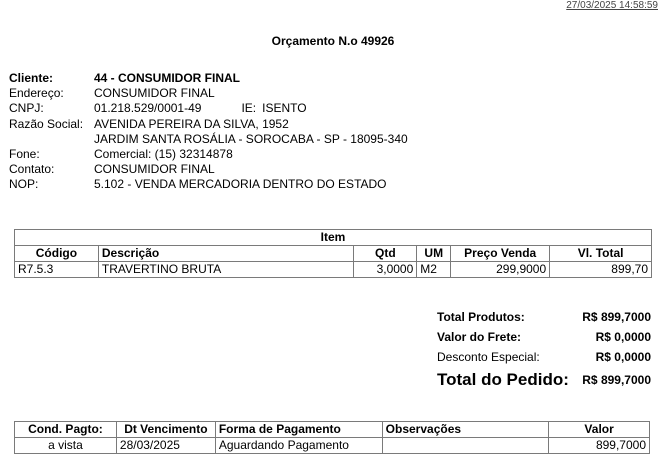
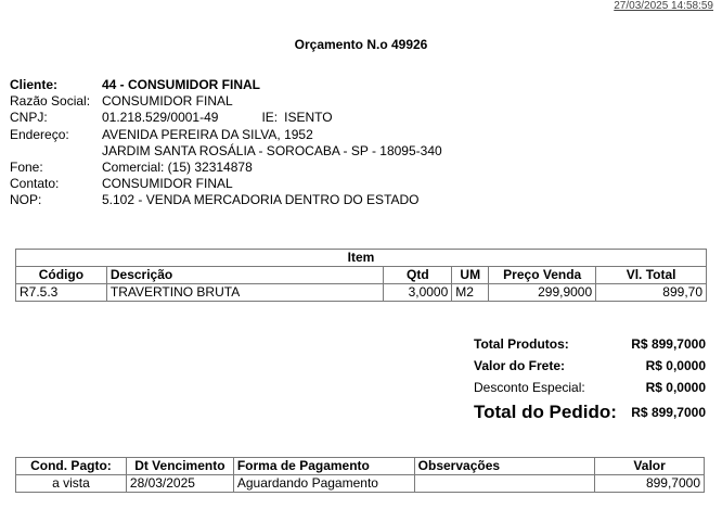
  27/03/2025 14:58:59
  Orçamento N.o 49926
  Cliente:
  44 - CONSUMIDOR FINAL
- Endereço:
+ Razão Social:
  CONSUMIDOR FINAL
  CNPJ:
  01.218.529/0001-49
  IE:
  ISENTO
- Razão Social:
+ Endereço:
  AVENIDA PEREIRA DA SILVA, 1952
  JARDIM SANTA ROSÁLIA - SOROCABA - SP - 18095-340
  Fone:
  Comercial: (15) 32314878
  Contato:
  CONSUMIDOR FINAL
  NOP:
  5.102 - VENDA MERCADORIA DENTRO DO ESTADO
  Item
  Código	Descrição	Qtd	UM	Preço Venda	Vl. Total
  R7.5.3	TRAVERTINO BRUTA	3,0000	M2	299,9000	899,70
  Total Produtos:
  R$ 899,7000
  Valor do Frete:
  R$ 0,0000
  Desconto Especial:
  R$ 0,0000
  Total do Pedido:
  R$ 899,7000
  Cond. Pagto:	Dt Vencimento	Forma de Pagamento	Observações	Valor
  a vista	28/03/2025	Aguardando Pagamento		899,7000
